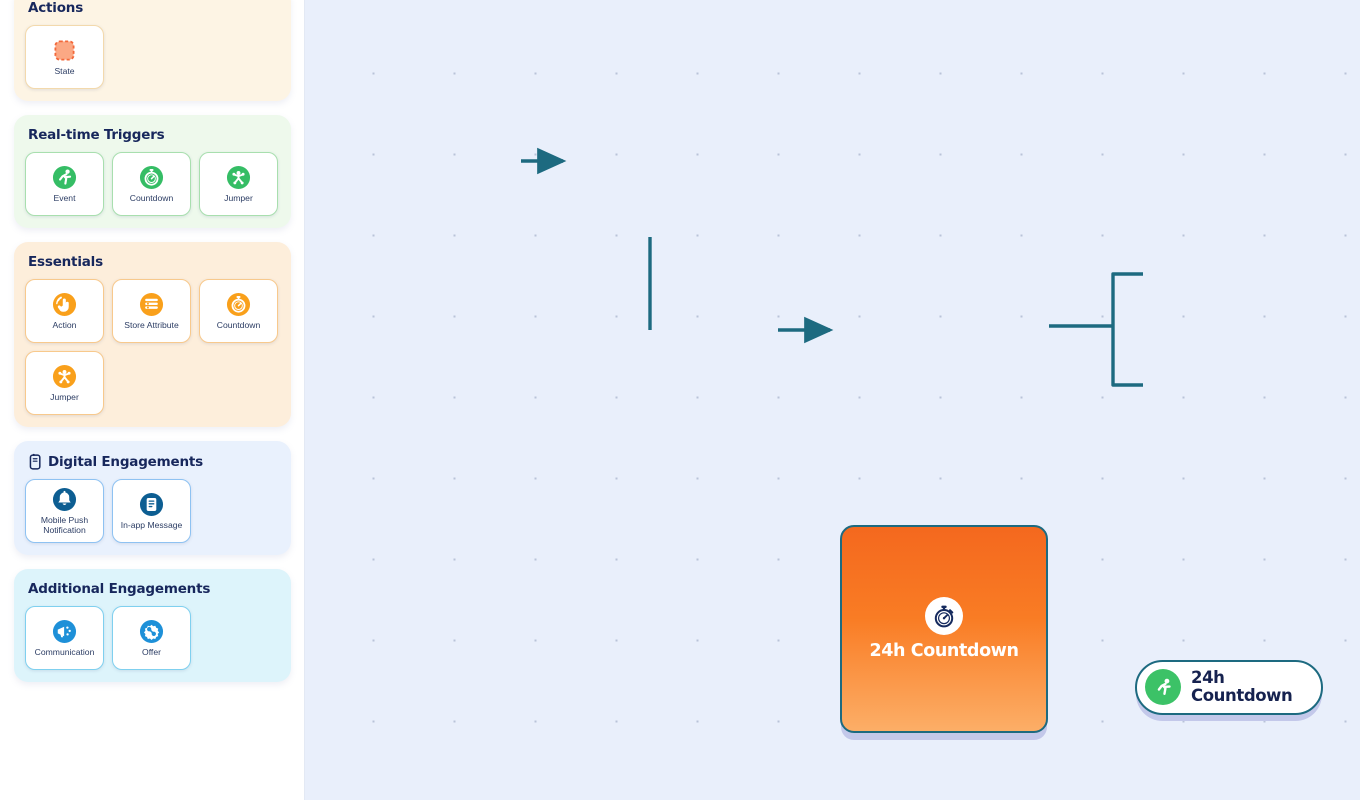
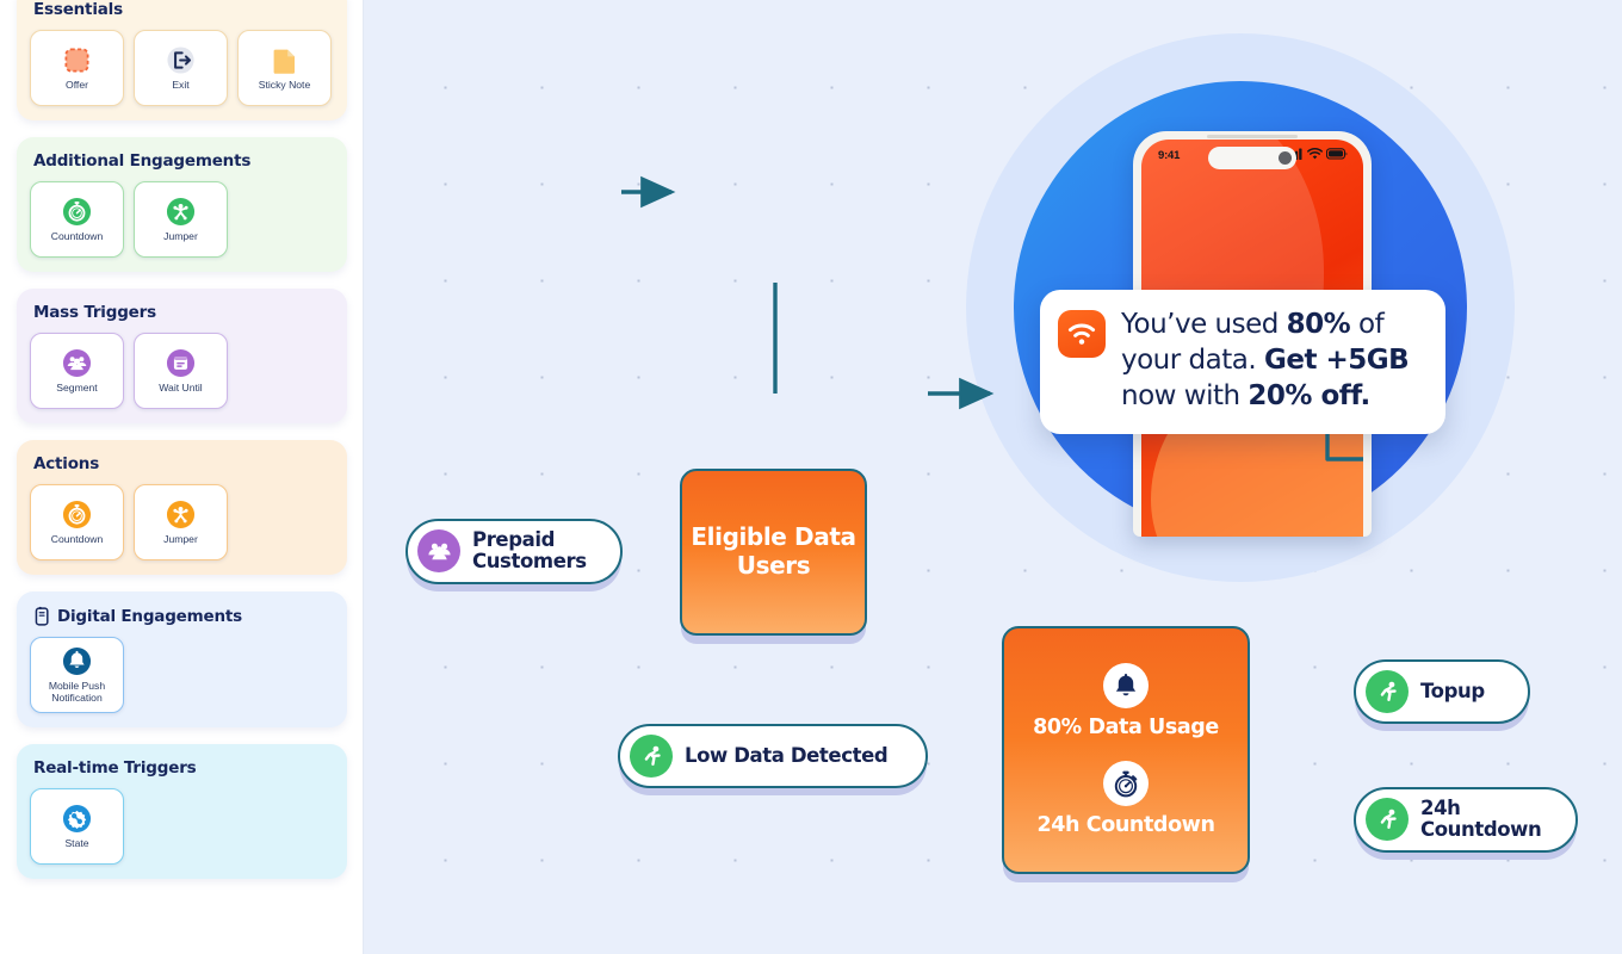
- Actions
+ Essentials
- State
+ Offer
+ Exit
+ Sticky Note
- Real-time Triggers
+ Additional Engagements
- Event
  Countdown
  Jumper
+ Mass Triggers
+ Segment
+ Wait Until
- Essentials
+ Actions
- Action
- Store Attribute
  Countdown
  Jumper
  Digital Engagements
  Mobile Push Notification
- In-app Message
- Additional Engagements
+ Real-time Triggers
- Communication
- Offer
+ State
+ 9:41
+ You’ve used 80% of your data. Get +5GB now with 20% off.
+ Prepaid Customers
+ Eligible Data Users
+ Low Data Detected
+ 80% Data Usage
  24h Countdown
+ Topup
  24h Countdown
